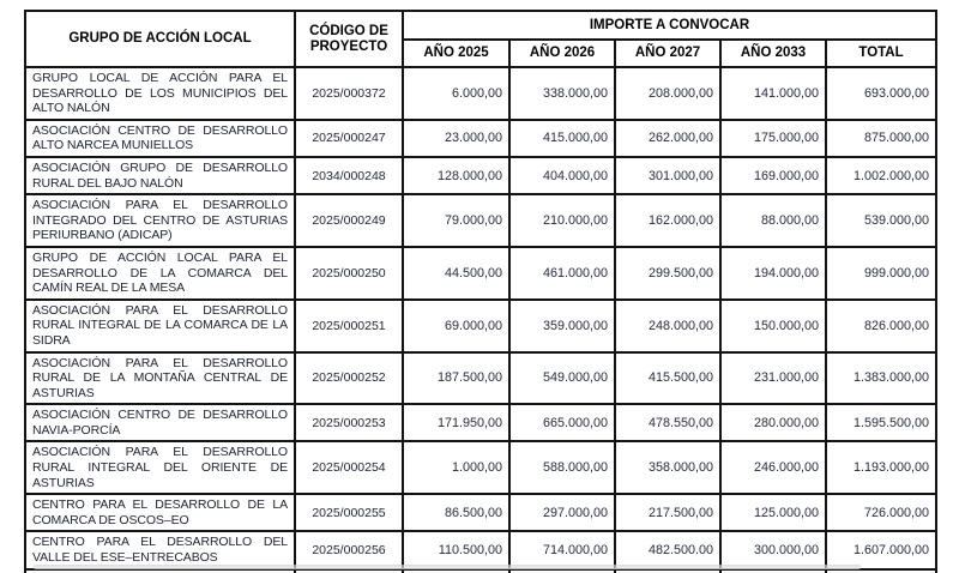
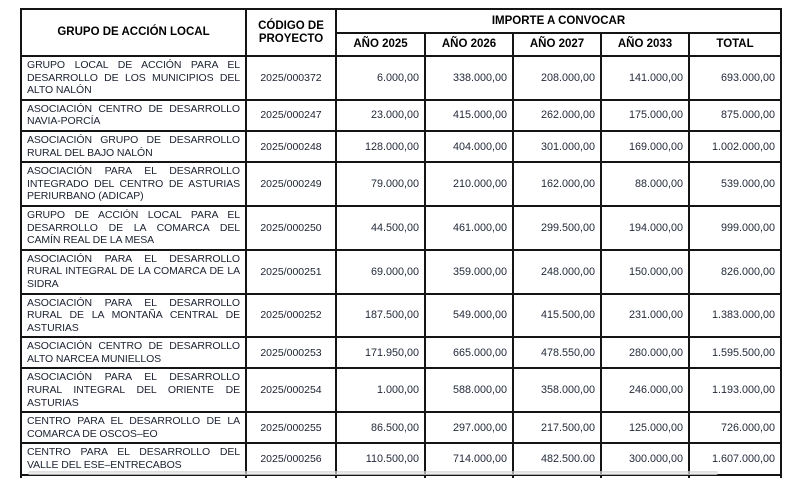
  GRUPO DE ACCIÓN LOCAL	CÓDIGO DE PROYECTO	IMPORTE A CONVOCAR
  AÑO 2025	AÑO 2026	AÑO 2027	AÑO 2033	TOTAL
  GRUPO LOCAL DE ACCIÓN PARA EL DESARROLLO DE LOS MUNICIPIOS DEL ALTO NALÓN	2025/000372	6.000,00	338.000,00	208.000,00	141.000,00	693.000,00
- ASOCIACIÓN CENTRO DE DESARROLLO ALTO NARCEA MUNIELLOS	2025/000247	23.000,00	415.000,00	262.000,00	175.000,00	875.000,00
+ ASOCIACIÓN CENTRO DE DESARROLLO NAVIA-PORCÍA	2025/000247	23.000,00	415.000,00	262.000,00	175.000,00	875.000,00
- ASOCIACIÓN GRUPO DE DESARROLLO RURAL DEL BAJO NALÓN	2034/000248	128.000,00	404.000,00	301.000,00	169.000,00	1.002.000,00
+ ASOCIACIÓN GRUPO DE DESARROLLO RURAL DEL BAJO NALÓN	2025/000248	128.000,00	404.000,00	301.000,00	169.000,00	1.002.000,00
  ASOCIACIÓN PARA EL DESARROLLO INTEGRADO DEL CENTRO DE ASTURIAS PERIURBANO (ADICAP)	2025/000249	79.000,00	210.000,00	162.000,00	88.000,00	539.000,00
  GRUPO DE ACCIÓN LOCAL PARA EL DESARROLLO DE LA COMARCA DEL CAMÍN REAL DE LA MESA	2025/000250	44.500,00	461.000,00	299.500,00	194.000,00	999.000,00
  ASOCIACIÓN PARA EL DESARROLLO RURAL INTEGRAL DE LA COMARCA DE LA SIDRA	2025/000251	69.000,00	359.000,00	248.000,00	150.000,00	826.000,00
  ASOCIACIÓN PARA EL DESARROLLO RURAL DE LA MONTAÑA CENTRAL DE ASTURIAS	2025/000252	187.500,00	549.000,00	415.500,00	231.000,00	1.383.000,00
- ASOCIACIÓN CENTRO DE DESARROLLO NAVIA-PORCÍA	2025/000253	171.950,00	665.000,00	478.550,00	280.000,00	1.595.500,00
+ ASOCIACIÓN CENTRO DE DESARROLLO ALTO NARCEA MUNIELLOS	2025/000253	171.950,00	665.000,00	478.550,00	280.000,00	1.595.500,00
  ASOCIACIÓN PARA EL DESARROLLO RURAL INTEGRAL DEL ORIENTE DE ASTURIAS	2025/000254	1.000,00	588.000,00	358.000,00	246.000,00	1.193.000,00
  CENTRO PARA EL DESARROLLO DE LA COMARCA DE OSCOS–EO	2025/000255	86.500,00	297.000,00	217.500,00	125.000,00	726.000,00
  CENTRO PARA EL DESARROLLO DEL VALLE DEL ESE–ENTRECABOS	2025/000256	110.500,00	714.000,00	482.500.00	300.000,00	1.607.000,00
